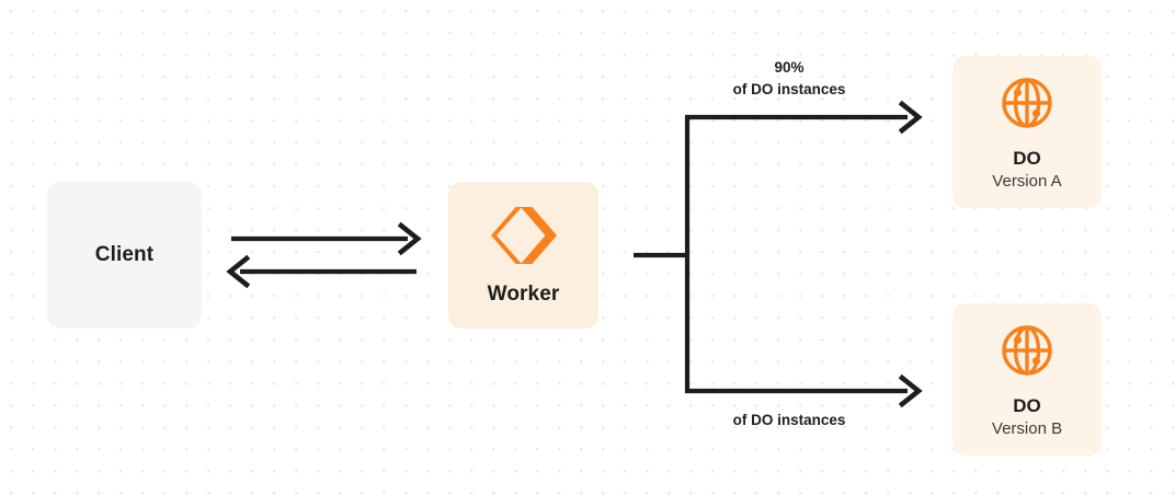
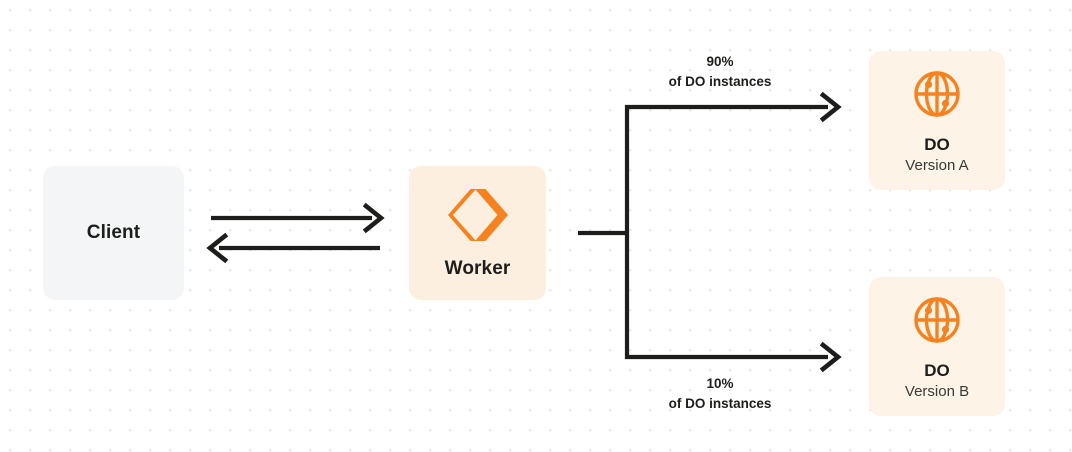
  Client
  Worker
  DO
  Version A
  DO
  Version B
  90%
  of DO instances
+ 10%
  of DO instances
